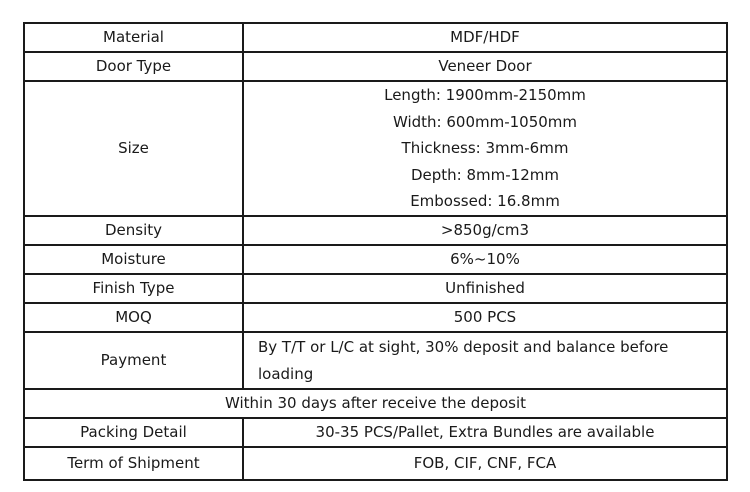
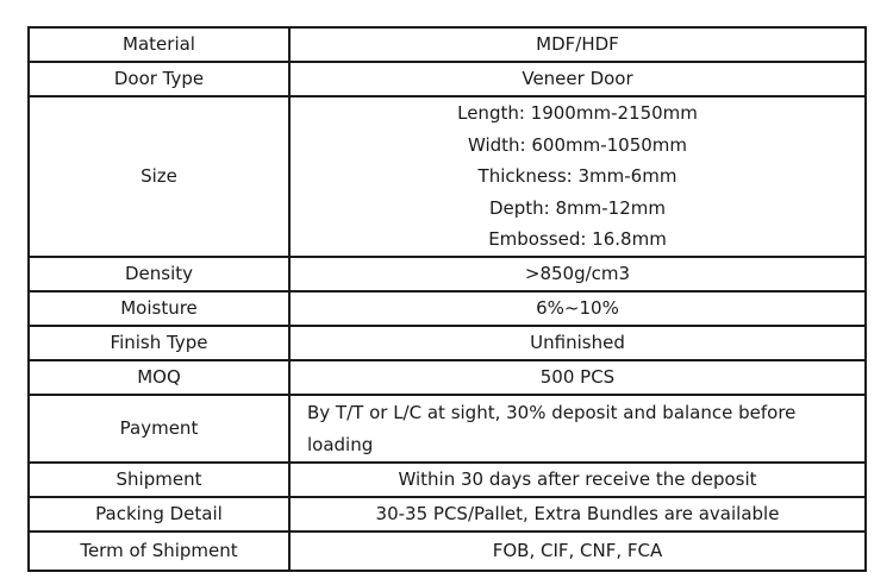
  Material
  MDF/HDF
  Door Type
  Veneer Door
  Size
  Length: 1900mm-2150mm
  Width: 600mm-1050mm
  Thickness: 3mm-6mm
  Depth: 8mm-12mm
  Embossed: 16.8mm
  Density
  >850g/cm3
  Moisture
  6%~10%
  Finish Type
  Unfinished
  MOQ
  500 PCS
  Payment
  By T/T or L/C at sight, 30% deposit and balance before loading
+ Shipment
  Within 30 days after receive the deposit
  Packing Detail
  30-35 PCS/Pallet, Extra Bundles are available
  Term of Shipment
  FOB, CIF, CNF, FCA
